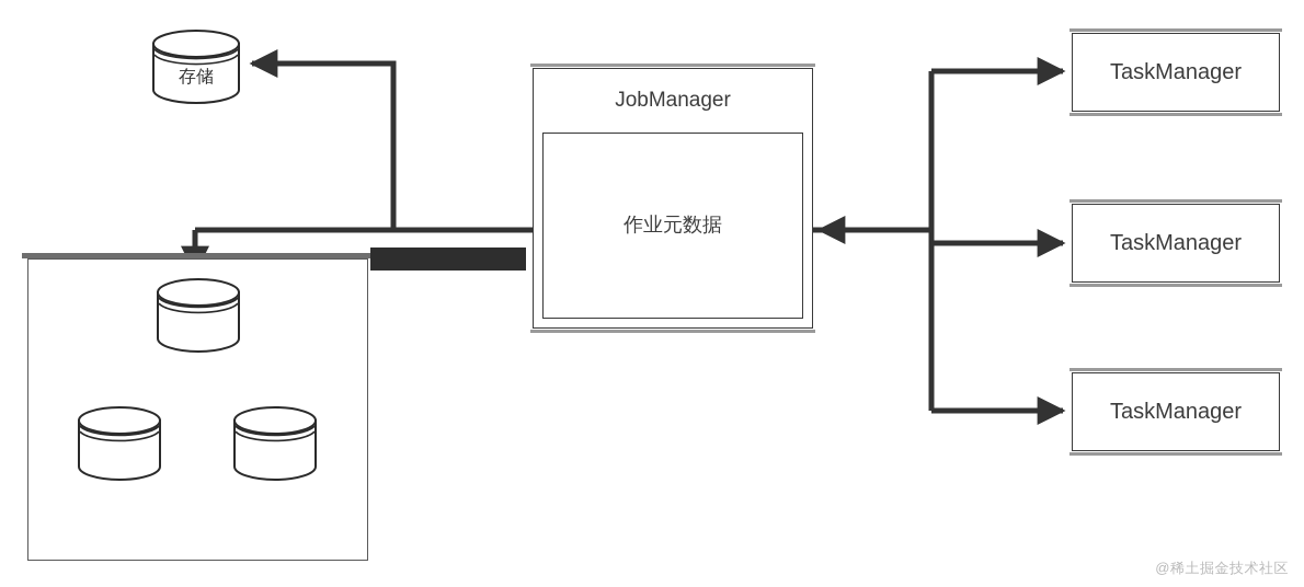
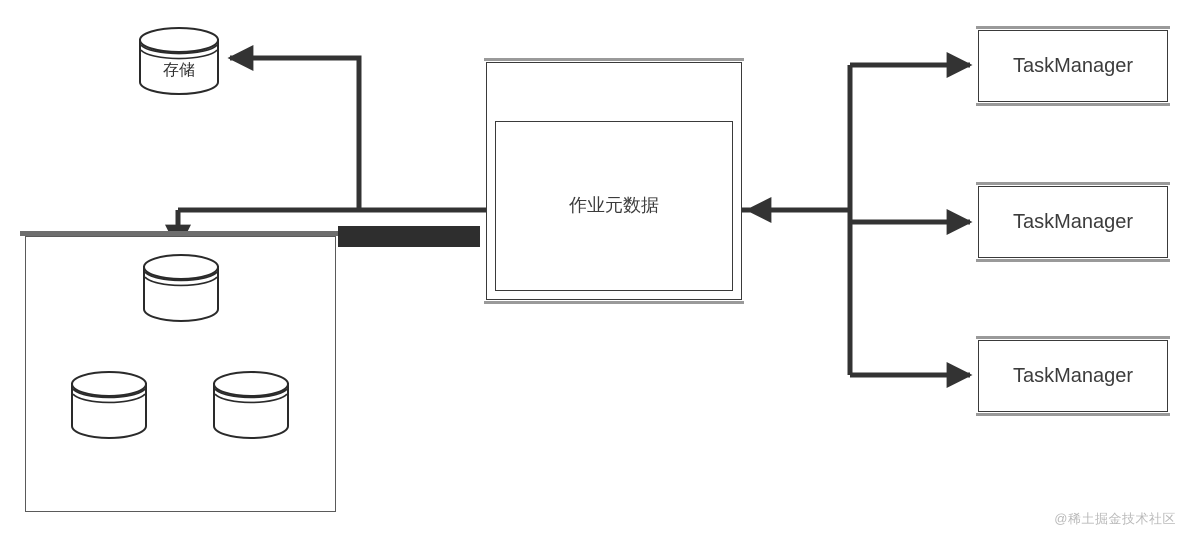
  存储
- JobManager
  作业元数据
  TaskManager
  TaskManager
  TaskManager
  @稀土掘金技术社区
